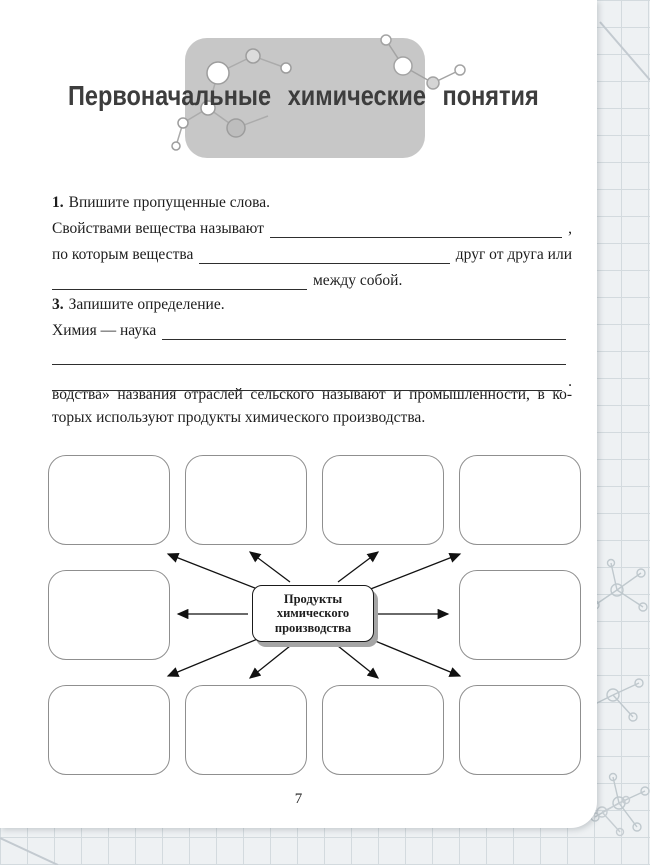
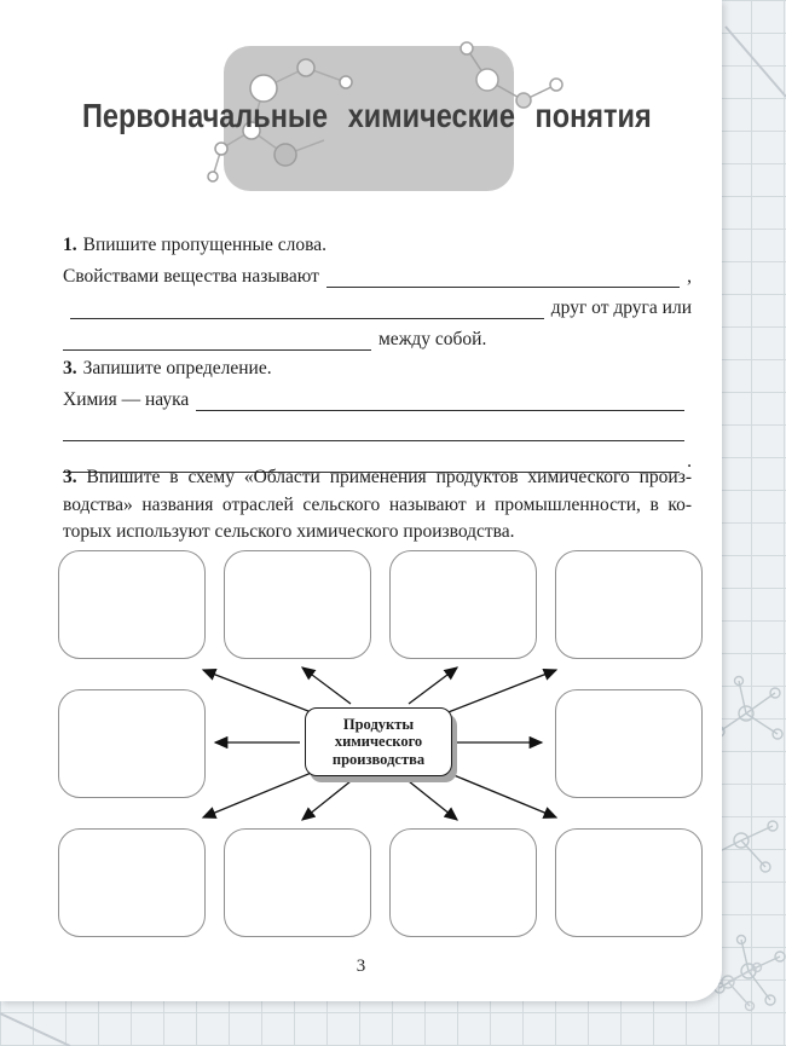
  Первоначальные химические понятия
  1. Впишите пропущенные слова.
  Свойствами вещества называют
  ,
- по которым вещества
  друг от друга или
  между собой.
  3. Запишите определение.
  Химия — наука
  .
+ 3. Впишите в схему «Области применения продуктов химического произ-
  водства» названия отраслей сельского называют и промышленности, в ко-
- торых используют продукты химического производства.
+ торых используют сельского химического производства.
  Продукты
  химического
  производства
- 7
+ 3
